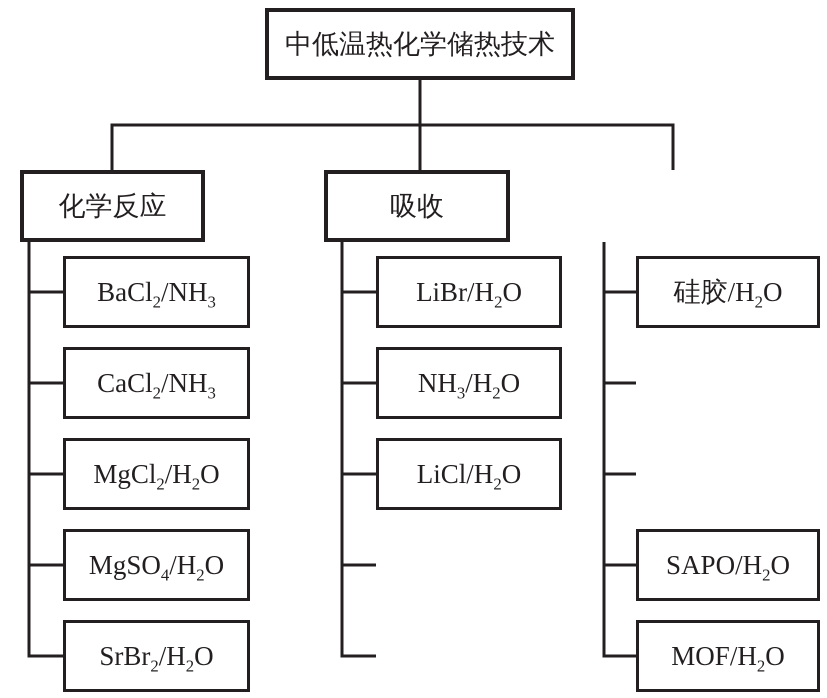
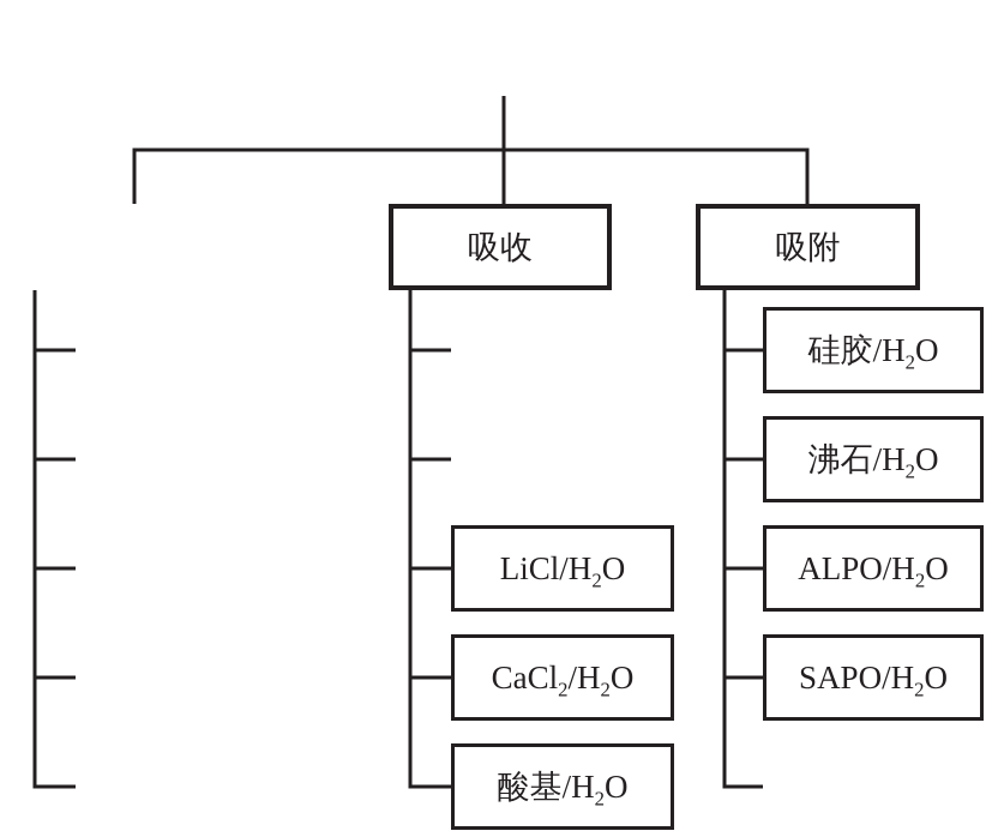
- 中低温热化学储热技术
- 化学反应
- BaCl2/NH3
- CaCl2/NH3
- MgCl2/H2O
- MgSO4/H2O
- SrBr2/H2O
  吸收
- LiBr/H2O
- NH3/H2O
  LiCl/H2O
+ CaCl2/H2O
+ 酸基/H2O
+ 吸附
  硅胶/H2O
+ 沸石/H2O
+ ALPO/H2O
  SAPO/H2O
- MOF/H2O
